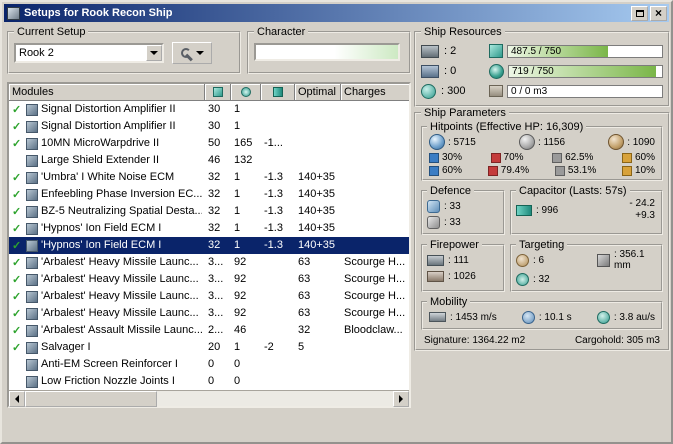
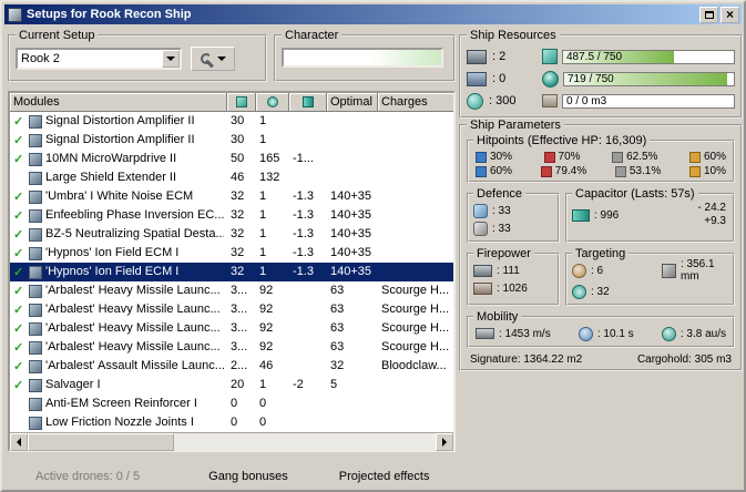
  Setups for Rook Recon Ship
  ×
  Current Setup
  Rook 2
  Character
  Modules
  Optimal
  Charges
  ✓
  Signal Distortion Amplifier II
  30
  1
  ✓
  Signal Distortion Amplifier II
  30
  1
  ✓
  10MN MicroWarpdrive II
  50
  165
  -1...
  Large Shield Extender II
  46
  132
  ✓
  'Umbra' I White Noise ECM
  32
  1
  -1.3
  140+35
  ✓
  Enfeebling Phase Inversion EC...
  32
  1
  -1.3
  140+35
  ✓
  BZ-5 Neutralizing Spatial Desta..
  32
  1
  -1.3
  140+35
  ✓
  'Hypnos' Ion Field ECM I
  32
  1
  -1.3
  140+35
  ✓
  'Hypnos' Ion Field ECM I
  32
  1
  -1.3
  140+35
  ✓
  'Arbalest' Heavy Missile Launc...
  3...
  92
  63
  Scourge H...
  ✓
  'Arbalest' Heavy Missile Launc...
  3...
  92
  63
  Scourge H...
  ✓
  'Arbalest' Heavy Missile Launc...
  3...
  92
  63
  Scourge H...
  ✓
  'Arbalest' Heavy Missile Launc...
  3...
  92
  63
  Scourge H...
  ✓
  'Arbalest' Assault Missile Launc...
  2...
  46
  32
  Bloodclaw...
  ✓
  Salvager I
  20
  1
  -2
  5
  Anti-EM Screen Reinforcer I
  0
  0
  Low Friction Nozzle Joints I
  0
  0
+ Active drones: 0 / 5
+ Gang bonuses
+ Projected effects
  Ship Resources
  : 2
  : 0
  : 300
  487.5 / 750
  719 / 750
  0 / 0 m3
  Ship Parameters
  Hitpoints (Effective HP: 16,309)
- : 5715
- : 1156
- : 1090
  30%
  70%
  62.5%
  60%
  60%
  79.4%
  53.1%
  10%
  Defence
  : 33
  : 33
  Capacitor (Lasts: 57s)
  : 996
  - 24.2
  +9.3
  Firepower
  : 111
  : 1026
  Targeting
  : 6
  : 356.1 mm
  : 32
  Mobility
  : 1453 m/s
  : 10.1 s
  : 3.8 au/s
  Signature: 1364.22 m2
  Cargohold: 305 m3
